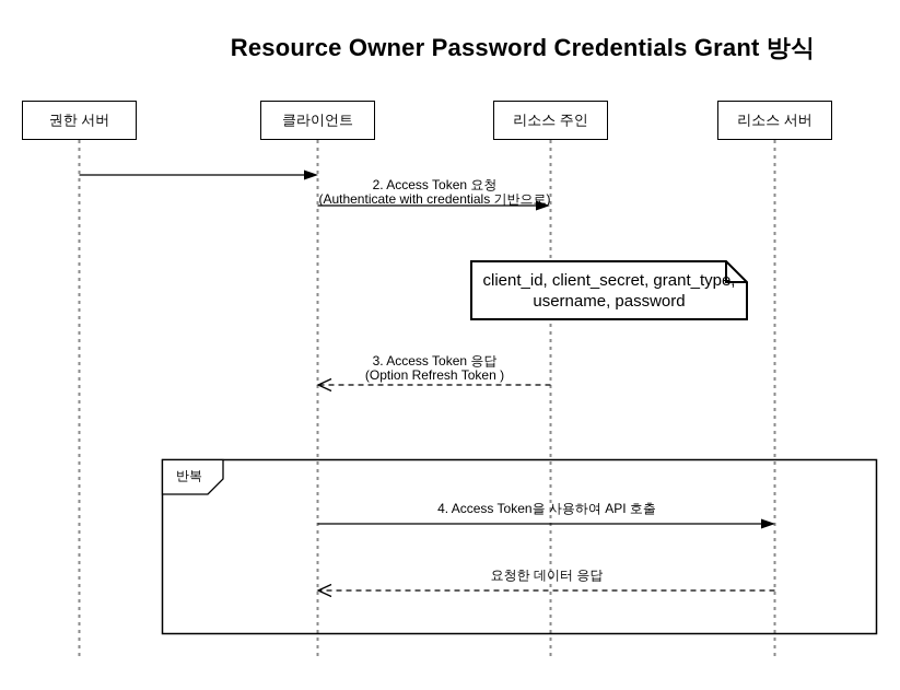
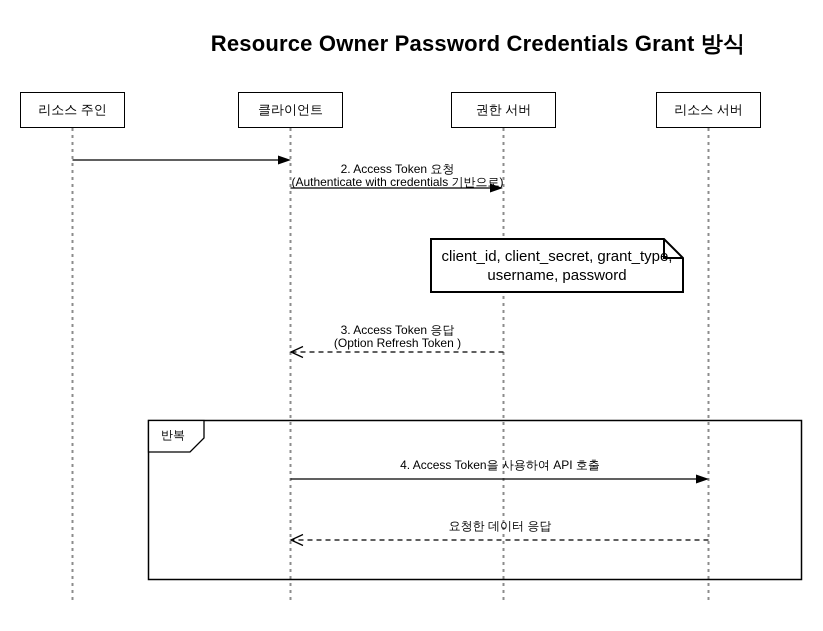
  Resource Owner Password Credentials Grant 방식
- 권한 서버
+ 리소스 주인
  클라이언트
- 리소스 주인
+ 권한 서버
  리소스 서버
  2. Access Token 요청
  (Authenticate with credentials 기반으로)
  3. Access Token 응답
  (Option Refresh Token )
  4. Access Token을 사용하여 API 호출
  요청한 데이터 응답
  client_id, client_secret, grant_type,
  username, password
  반복
